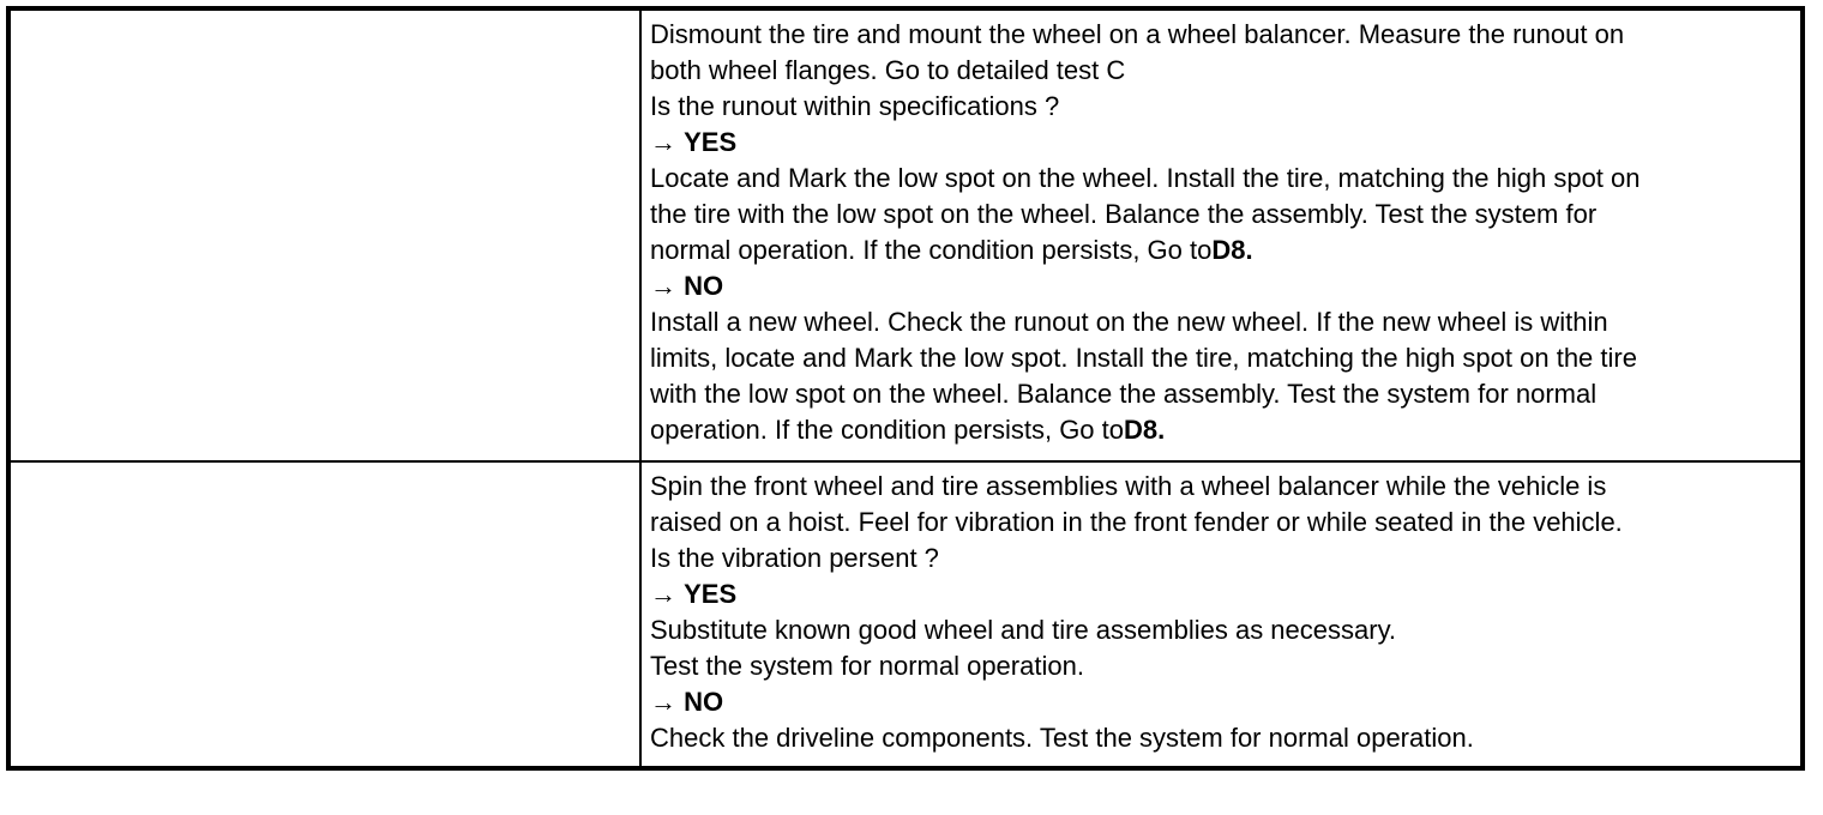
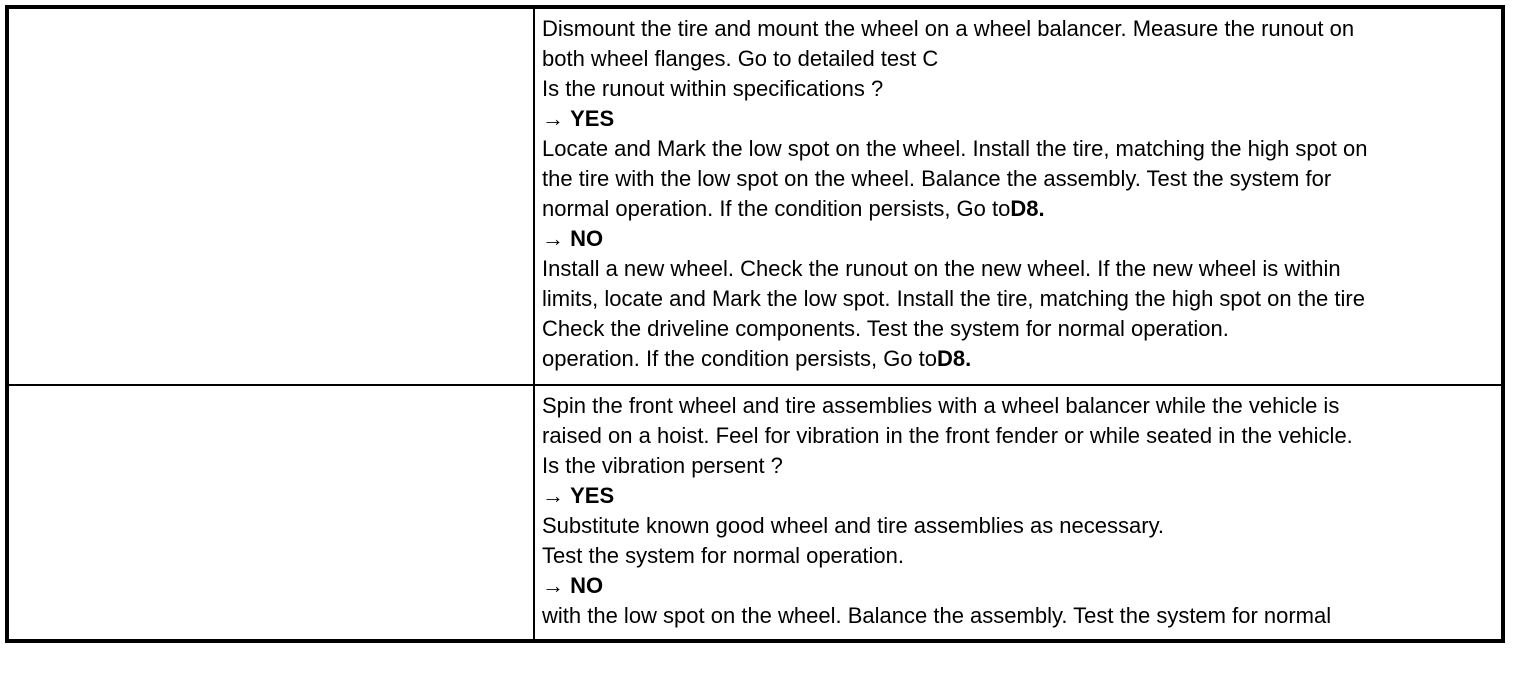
- 	Dismount the tire and mount the wheel on a wheel balancer. Measure the runout onboth wheel flanges. Go to detailed test CIs the runout within specifications ?→ YESLocate and Mark the low spot on the wheel. Install the tire, matching the high spot onthe tire with the low spot on the wheel. Balance the assembly. Test the system fornormal operation. If the condition persists, Go toD8.→ NOInstall a new wheel. Check the runout on the new wheel. If the new wheel is withinlimits, locate and Mark the low spot. Install the tire, matching the high spot on the tirewith the low spot on the wheel. Balance the assembly. Test the system for normaloperation. If the condition persists, Go toD8.
+ 	Dismount the tire and mount the wheel on a wheel balancer. Measure the runout onboth wheel flanges. Go to detailed test CIs the runout within specifications ?→ YESLocate and Mark the low spot on the wheel. Install the tire, matching the high spot onthe tire with the low spot on the wheel. Balance the assembly. Test the system fornormal operation. If the condition persists, Go toD8.→ NOInstall a new wheel. Check the runout on the new wheel. If the new wheel is withinlimits, locate and Mark the low spot. Install the tire, matching the high spot on the tireCheck the driveline components. Test the system for normal operation.operation. If the condition persists, Go toD8.
- 	Spin the front wheel and tire assemblies with a wheel balancer while the vehicle israised on a hoist. Feel for vibration in the front fender or while seated in the vehicle.Is the vibration persent ?→ YESSubstitute known good wheel and tire assemblies as necessary.Test the system for normal operation.→ NOCheck the driveline components. Test the system for normal operation.
+ 	Spin the front wheel and tire assemblies with a wheel balancer while the vehicle israised on a hoist. Feel for vibration in the front fender or while seated in the vehicle.Is the vibration persent ?→ YESSubstitute known good wheel and tire assemblies as necessary.Test the system for normal operation.→ NOwith the low spot on the wheel. Balance the assembly. Test the system for normal
